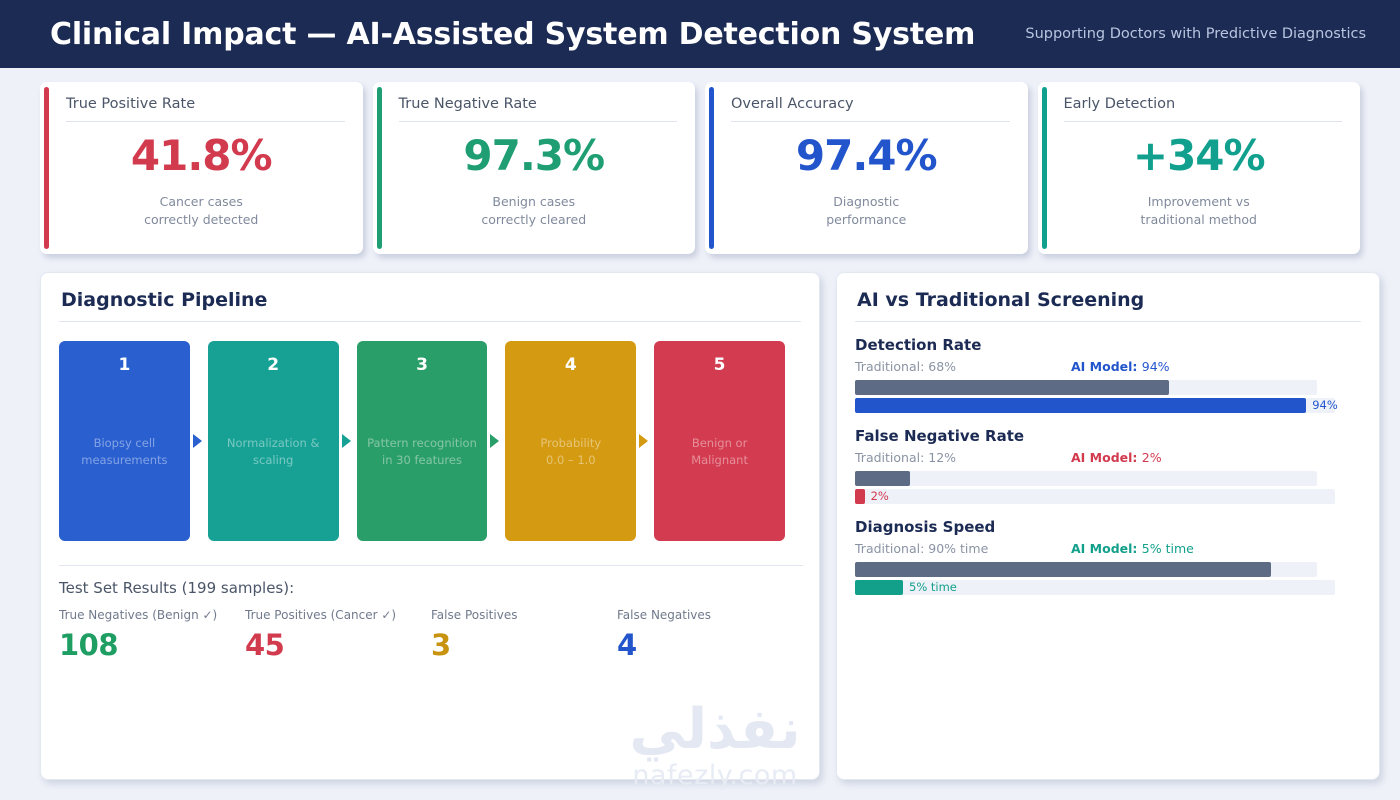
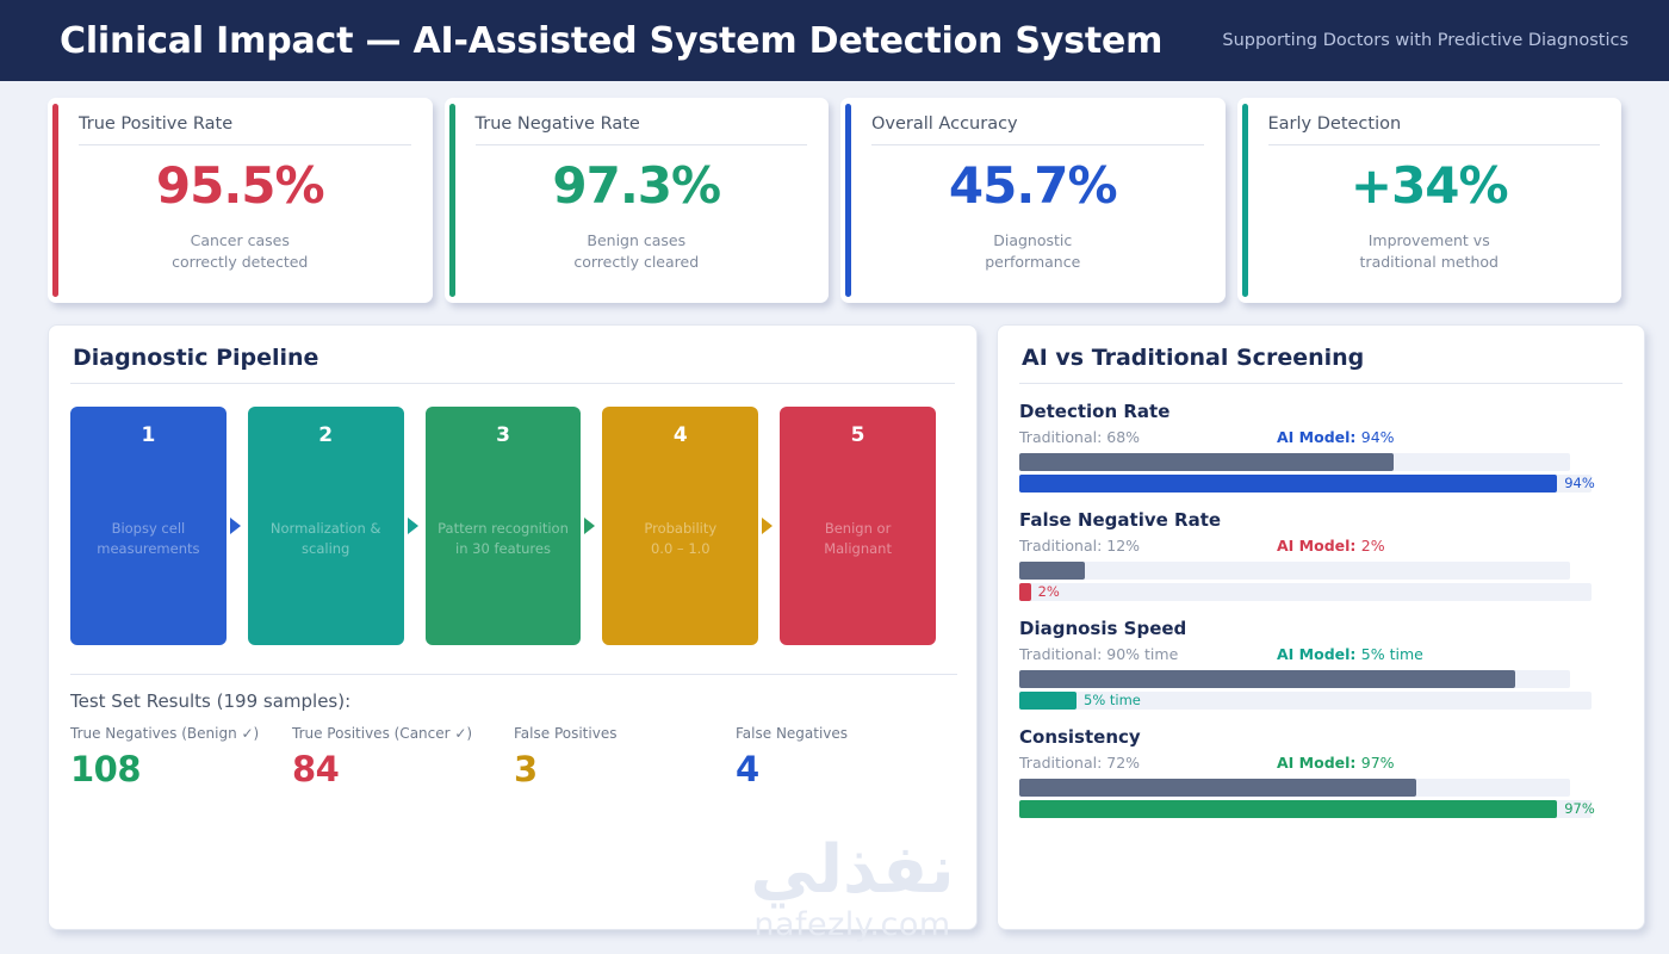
  Clinical Impact — AI-Assisted System Detection System
  Supporting Doctors with Predictive Diagnostics
  True Positive Rate
- 41.8%
+ 95.5%
  Cancer cases
  correctly detected
  True Negative Rate
  97.3%
  Benign cases
  correctly cleared
  Overall Accuracy
- 97.4%
+ 45.7%
  Diagnostic
  performance
  Early Detection
  +34%
  Improvement vs
  traditional method
  Diagnostic Pipeline
  1
  Biopsy cell
  measurements
  2
  Normalization &
  scaling
  3
  Pattern recognition
  in 30 features
  4
  Probability
  0.0 – 1.0
  5
  Benign or
  Malignant
  Test Set Results (199 samples):
  True Negatives (Benign ✓)
  108
  True Positives (Cancer ✓)
- 45
+ 84
  False Positives
  3
  False Negatives
  4
  AI vs Traditional Screening
  Detection Rate
  Traditional: 68%
  AI Model: 94%
  94%
  False Negative Rate
  Traditional: 12%
  AI Model: 2%
  2%
  Diagnosis Speed
  Traditional: 90% time
  AI Model: 5% time
  5% time
+ Consistency
+ Traditional: 72%
+ AI Model: 97%
+ 97%
  نفذلي
  nafezly.com
